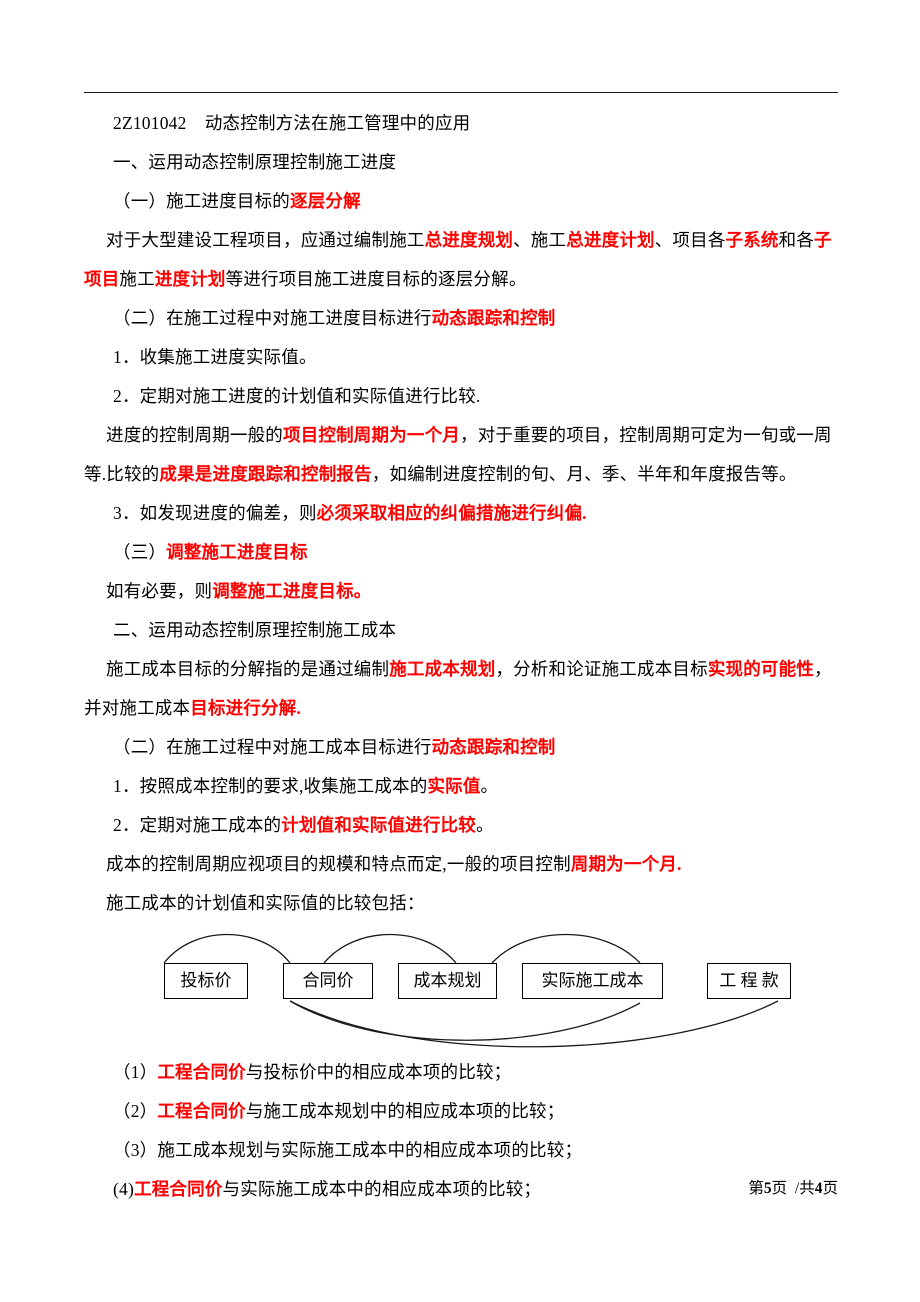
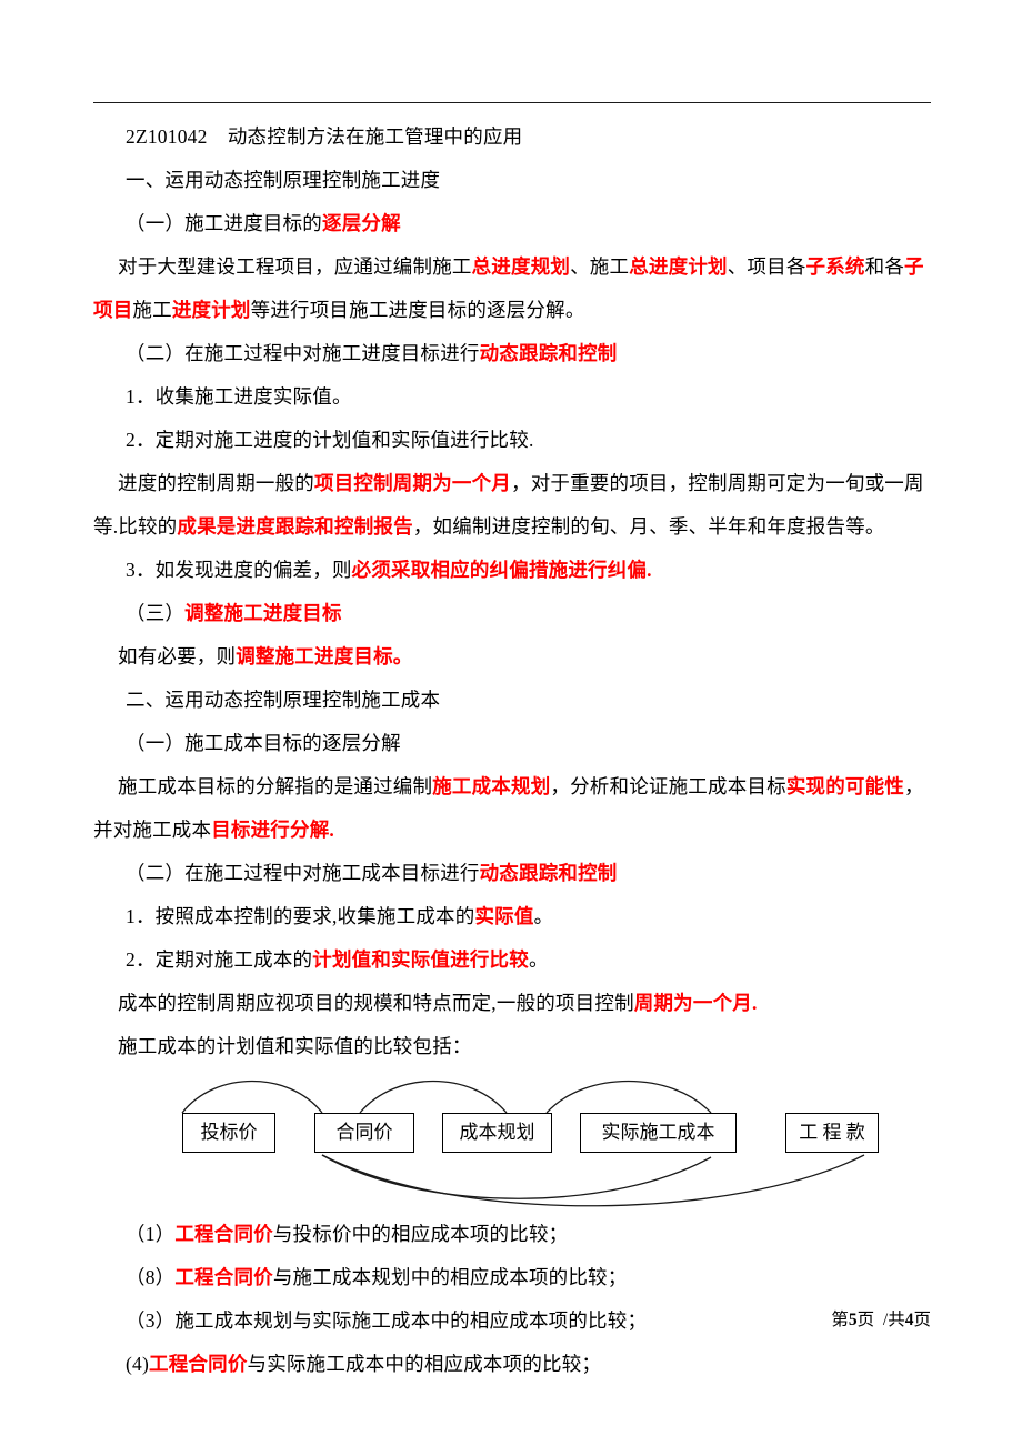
  2Z101042 动态控制方法在施工管理中的应用
  一、运用动态控制原理控制施工进度
  （一）施工进度目标的逐层分解
  对于大型建设工程项目，应通过编制施工总进度规划、施工总进度计划、项目各子系统和各子项目施工进度计划等进行项目施工进度目标的逐层分解。
  （二）在施工过程中对施工进度目标进行动态跟踪和控制
  1．收集施工进度实际值。
  2．定期对施工进度的计划值和实际值进行比较.
  进度的控制周期一般的项目控制周期为一个月，对于重要的项目，控制周期可定为一旬或一周等.比较的成果是进度跟踪和控制报告，如编制进度控制的旬、月、季、半年和年度报告等。
  3．如发现进度的偏差，则必须采取相应的纠偏措施进行纠偏.
  （三）调整施工进度目标
  如有必要，则调整施工进度目标。
  二、运用动态控制原理控制施工成本
+ （一）施工成本目标的逐层分解
  施工成本目标的分解指的是通过编制施工成本规划，分析和论证施工成本目标实现的可能性，并对施工成本目标进行分解.
  （二）在施工过程中对施工成本目标进行动态跟踪和控制
  1．按照成本控制的要求,收集施工成本的实际值。
  2．定期对施工成本的计划值和实际值进行比较。
  成本的控制周期应视项目的规模和特点而定,一般的项目控制周期为一个月.
  施工成本的计划值和实际值的比较包括：
  投标价
  合同价
  成本规划
  实际施工成本
  工 程 款
  （1）工程合同价与投标价中的相应成本项的比较；
- （2）工程合同价与施工成本规划中的相应成本项的比较；
+ （8）工程合同价与施工成本规划中的相应成本项的比较；
  （3）施工成本规划与实际施工成本中的相应成本项的比较；
  (4)工程合同价与实际施工成本中的相应成本项的比较；
  第5页 /共4页
